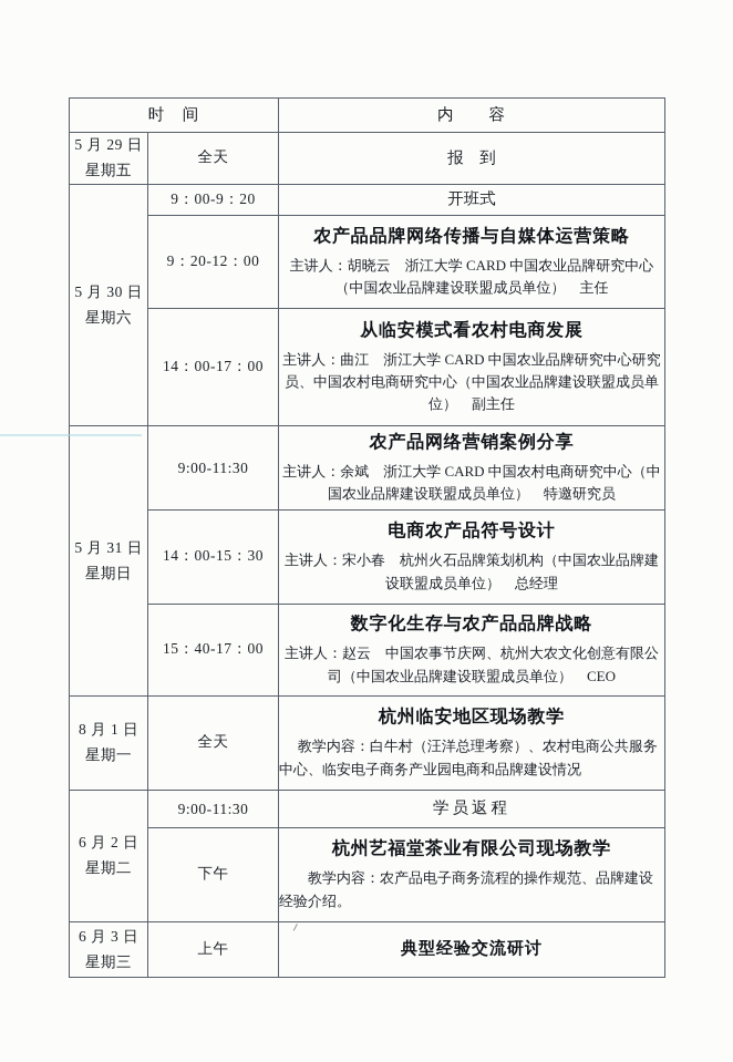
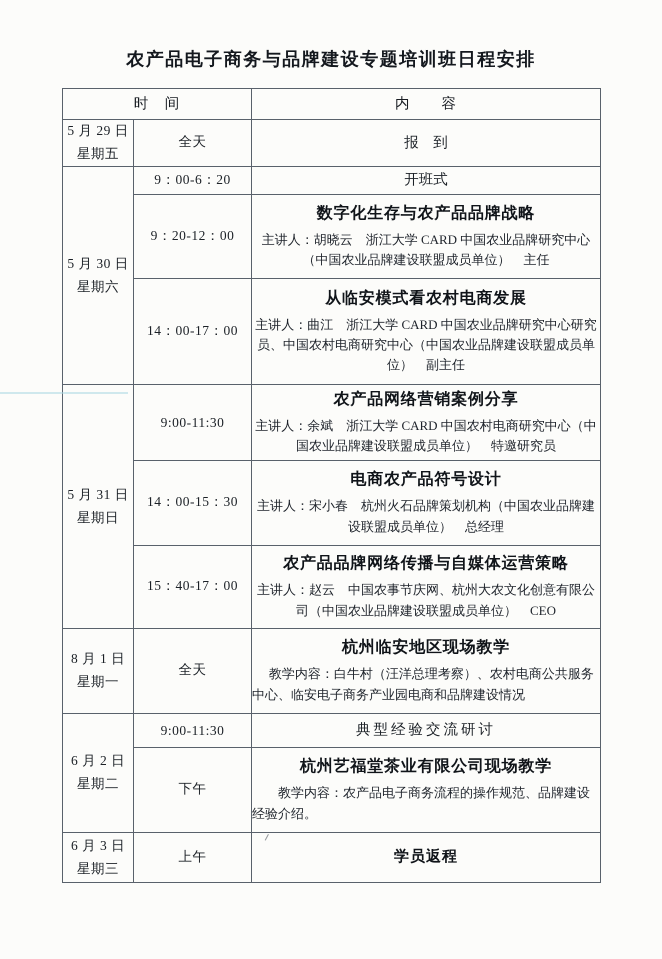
+ 农产品电子商务与品牌建设专题培训班日程安排
  时 间	内 容
  5 月 29 日 星期五	全天	报 到
- 5 月 30 日 星期六	9：00-9：20	开班式
+ 5 月 30 日 星期六	9：00-6：20	开班式
- 9：20-12：00	农产品品牌网络传播与自媒体运营策略 主讲人：胡晓云 浙江大学 CARD 中国农业品牌研究中心（中国农业品牌建设联盟成员单位） 主任
+ 9：20-12：00	数字化生存与农产品品牌战略 主讲人：胡晓云 浙江大学 CARD 中国农业品牌研究中心（中国农业品牌建设联盟成员单位） 主任
  14：00-17：00	从临安模式看农村电商发展 主讲人：曲江 浙江大学 CARD 中国农业品牌研究中心研究员、中国农村电商研究中心（中国农业品牌建设联盟成员单位） 副主任
  5 月 31 日 星期日	9:00-11:30	农产品网络营销案例分享 主讲人：余斌 浙江大学 CARD 中国农村电商研究中心（中国农业品牌建设联盟成员单位） 特邀研究员
  14：00-15：30	电商农产品符号设计 主讲人：宋小春 杭州火石品牌策划机构（中国农业品牌建设联盟成员单位） 总经理
- 15：40-17：00	数字化生存与农产品品牌战略 主讲人：赵云 中国农事节庆网、杭州大农文化创意有限公司（中国农业品牌建设联盟成员单位） CEO
+ 15：40-17：00	农产品品牌网络传播与自媒体运营策略 主讲人：赵云 中国农事节庆网、杭州大农文化创意有限公司（中国农业品牌建设联盟成员单位） CEO
  8 月 1 日 星期一	全天	杭州临安地区现场教学 教学内容：白牛村（汪洋总理考察）、农村电商公共服务中心、临安电子商务产业园电商和品牌建设情况
- 6 月 2 日 星期二	9:00-11:30	学员返程
+ 6 月 2 日 星期二	9:00-11:30	典型经验交流研讨
  下午	杭州艺福堂茶业有限公司现场教学 教学内容：农产品电子商务流程的操作规范、品牌建设经验介绍。
- 6 月 3 日 星期三	上午	典型经验交流研讨
+ 6 月 3 日 星期三	上午	学员返程
